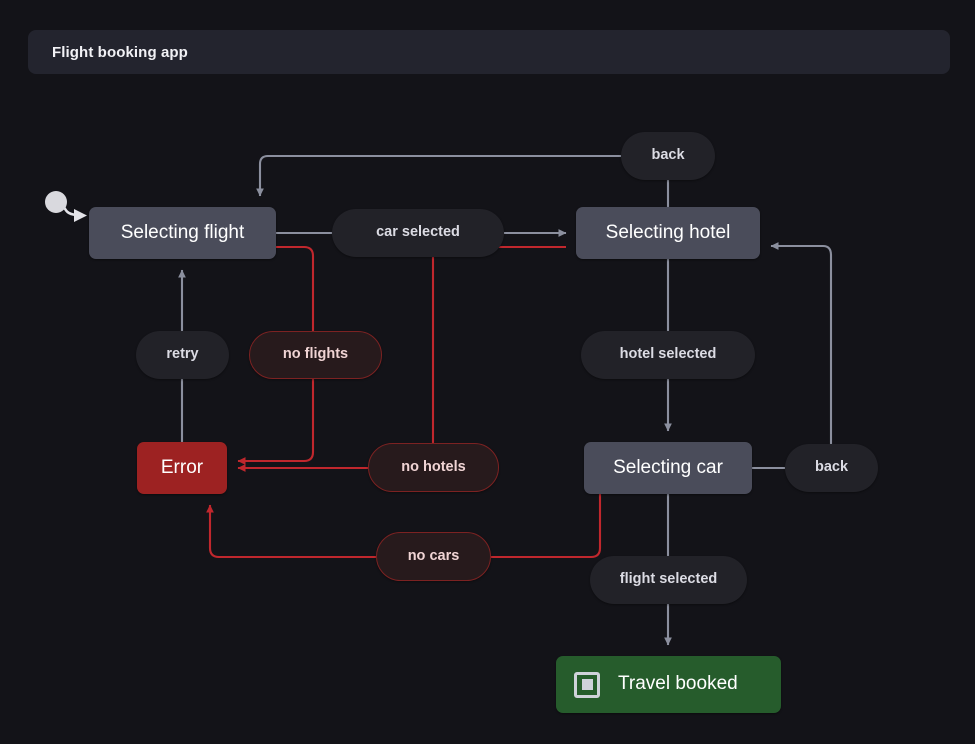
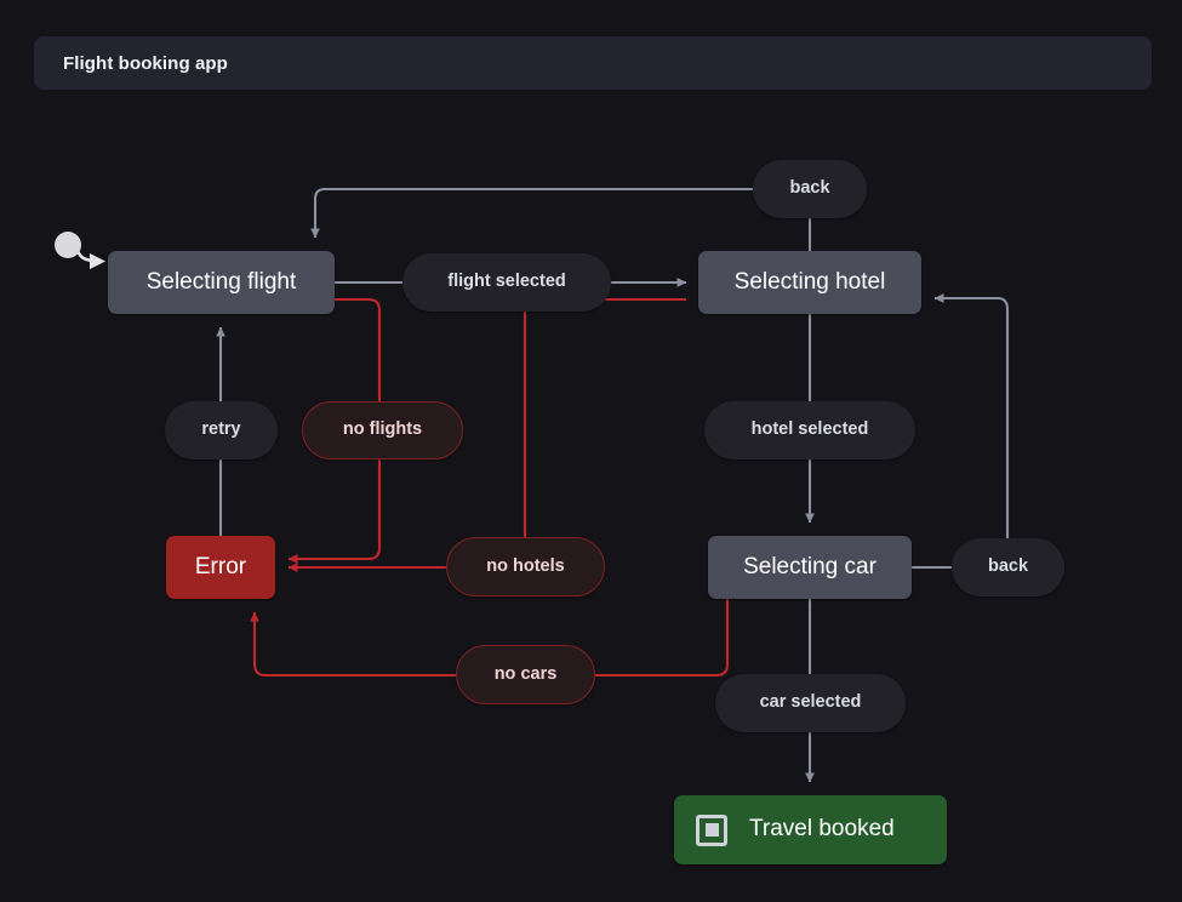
  Flight booking app
  Selecting flight
  Selecting hotel
  Selecting car
  Error
  Travel booked
  back
- car selected
+ flight selected
  retry
  no flights
  hotel selected
  no hotels
  back
  no cars
- flight selected
+ car selected
